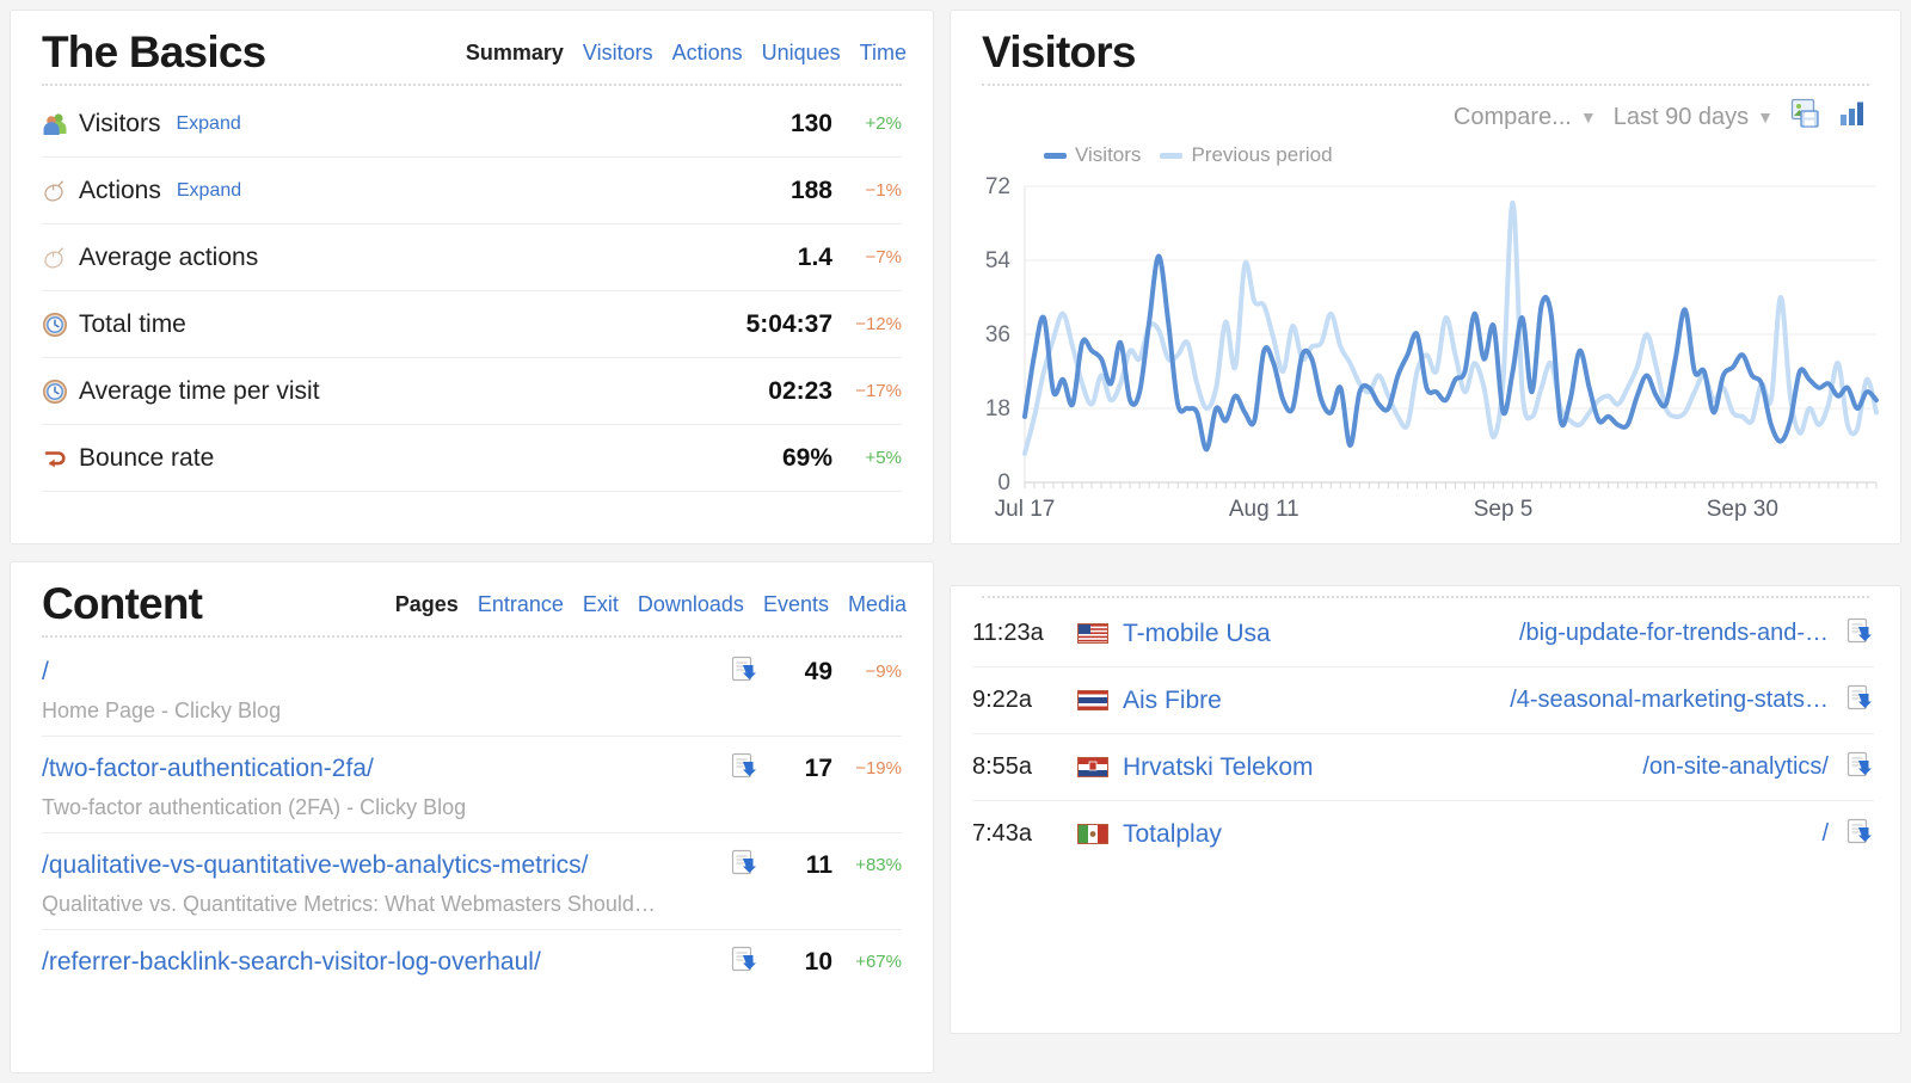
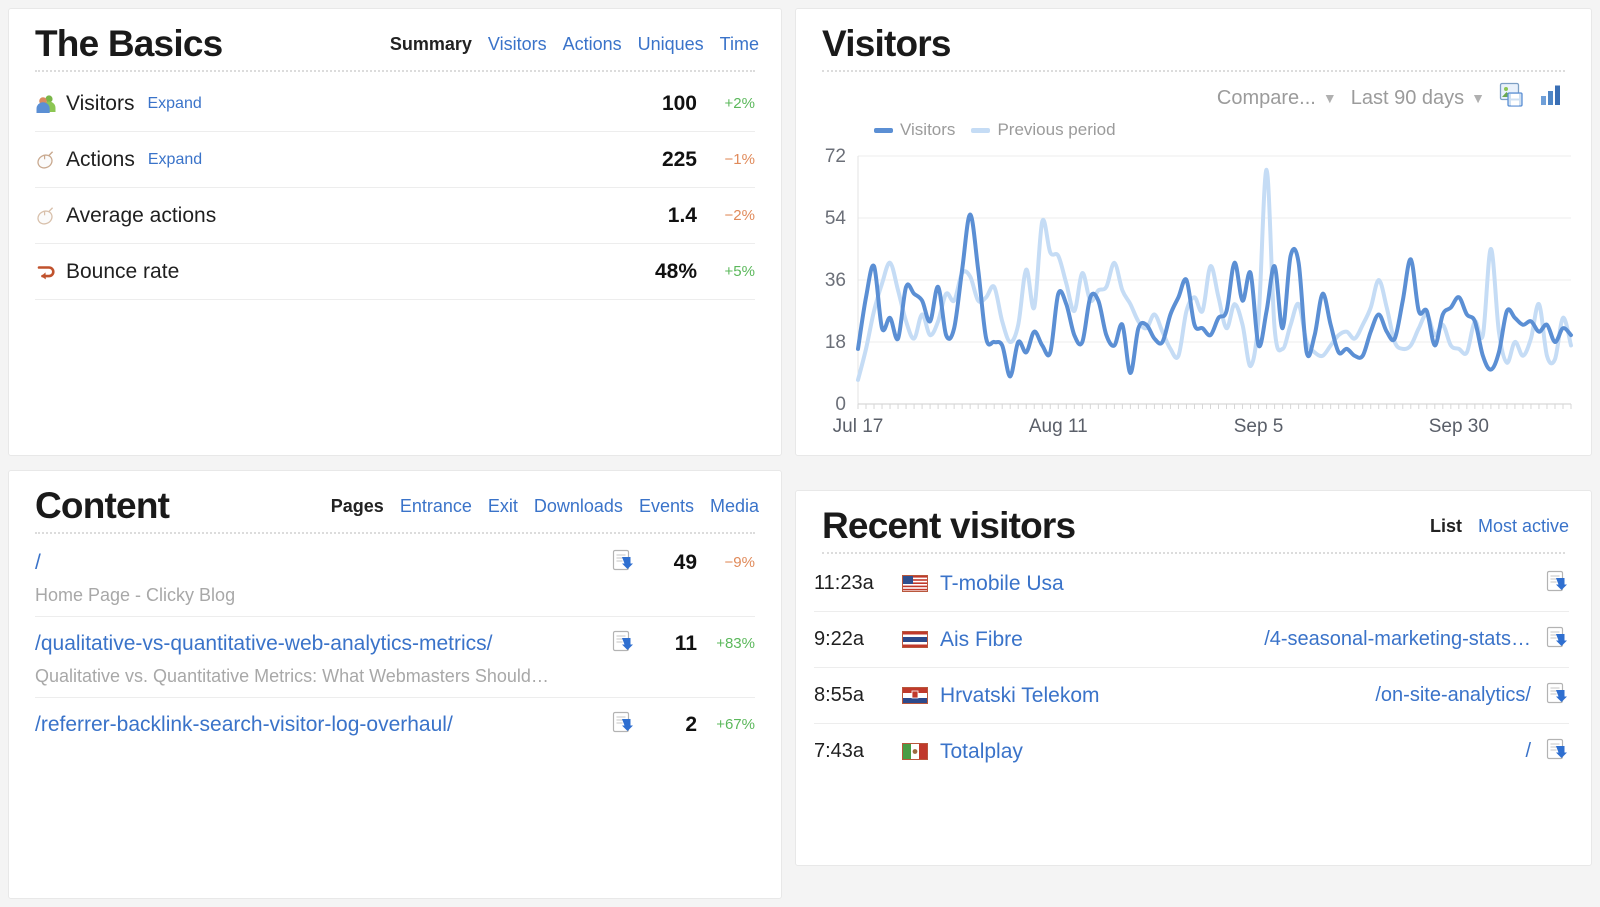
  The Basics
  Summary
  Visitors
  Actions
  Uniques
  Time
  Visitors
  Expand
- 130
+ 100
  +2%
  Actions
  Expand
- 188
+ 225
  −1%
  Average actions
  1.4
- −7%
+ −2%
- Total time
- 5:04:37
- −12%
- Average time per visit
- 02:23
- −17%
  Bounce rate
- 69%
+ 48%
  +5%
  Content
  Pages
  Entrance
  Exit
  Downloads
  Events
  Media
  /
  49
  −9%
  Home Page - Clicky Blog
- /two-factor-authentication-2fa/
- 17
- −19%
- Two-factor authentication (2FA) - Clicky Blog
  /qualitative-vs-quantitative-web-analytics-metrics/
  11
  +83%
  Qualitative vs. Quantitative Metrics: What Webmasters Should…
  /referrer-backlink-search-visitor-log-overhaul/
- 10
+ 2
  +67%
  Visitors
  Compare...
  ▼
  Last 90 days
  ▼
  Visitors
  Previous period
  0
  18
  36
  54
  72
  Jul 17
  Aug 11
  Sep 5
  Sep 30
+ Recent visitors
+ List
+ Most active
  11:23a
  T-mobile Usa
- /big-update-for-trends-and-…
  9:22a
  Ais Fibre
  /4-seasonal-marketing-stats…
  8:55a
  Hrvatski Telekom
  /on-site-analytics/
  7:43a
  Totalplay
  /
